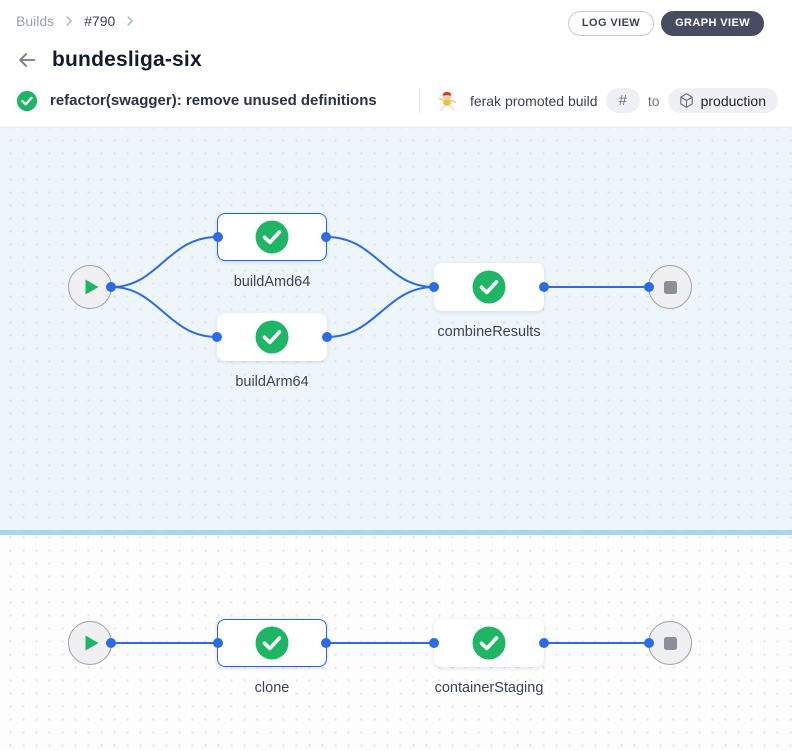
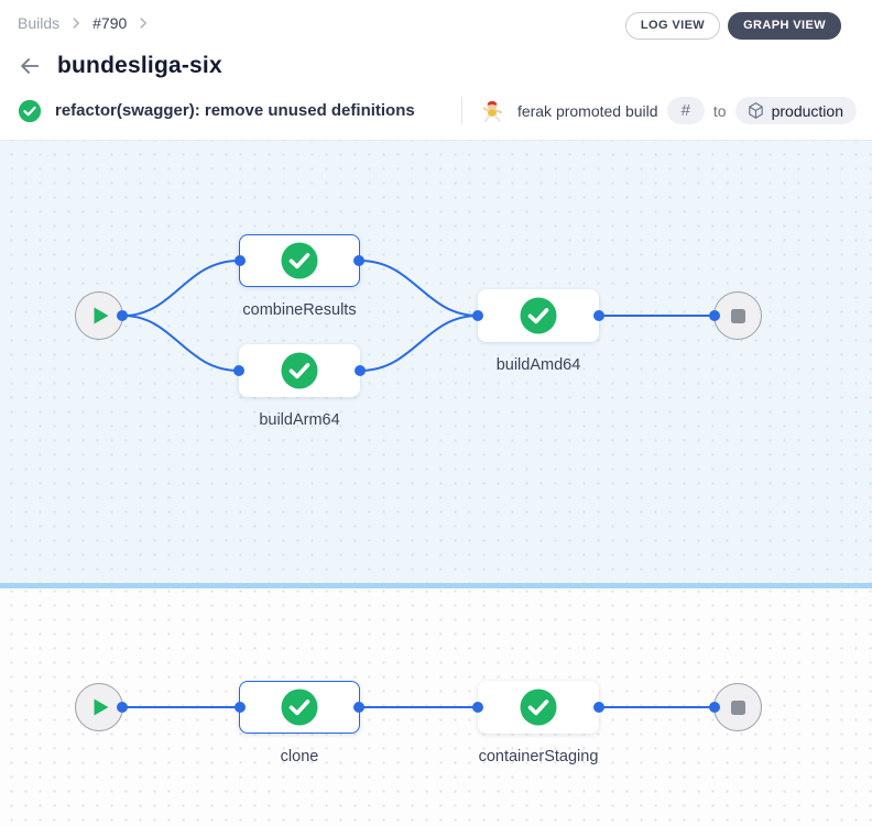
  Builds
  #790
  LOG VIEW
  GRAPH VIEW
  bundesliga-six
  refactor(swagger): remove unused definitions
  ferak promoted build
  #
  to
  production
- buildAmd64
+ combineResults
  buildArm64
- combineResults
+ buildAmd64
  clone
  containerStaging
